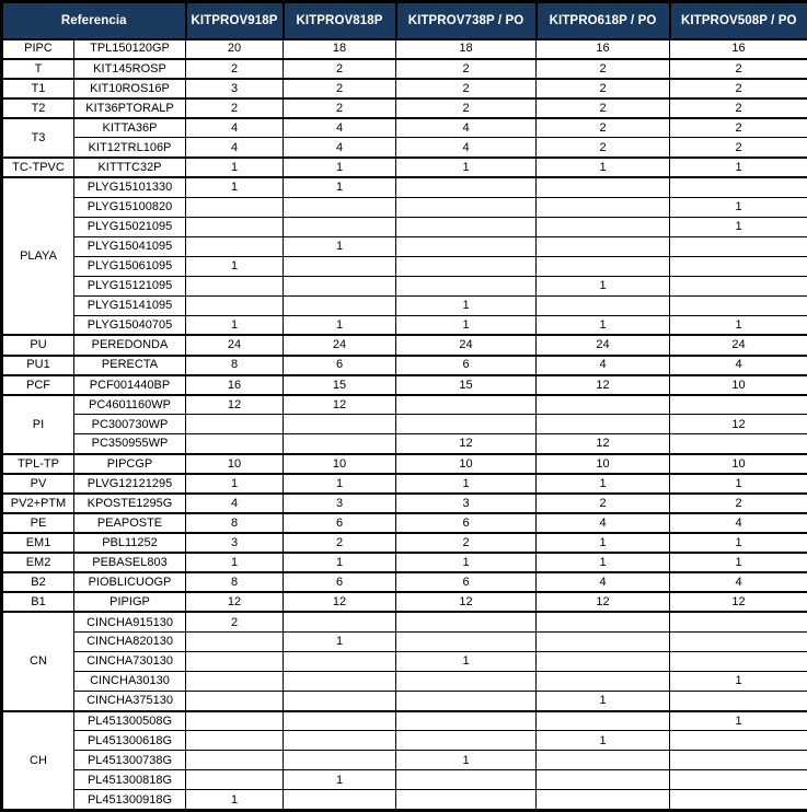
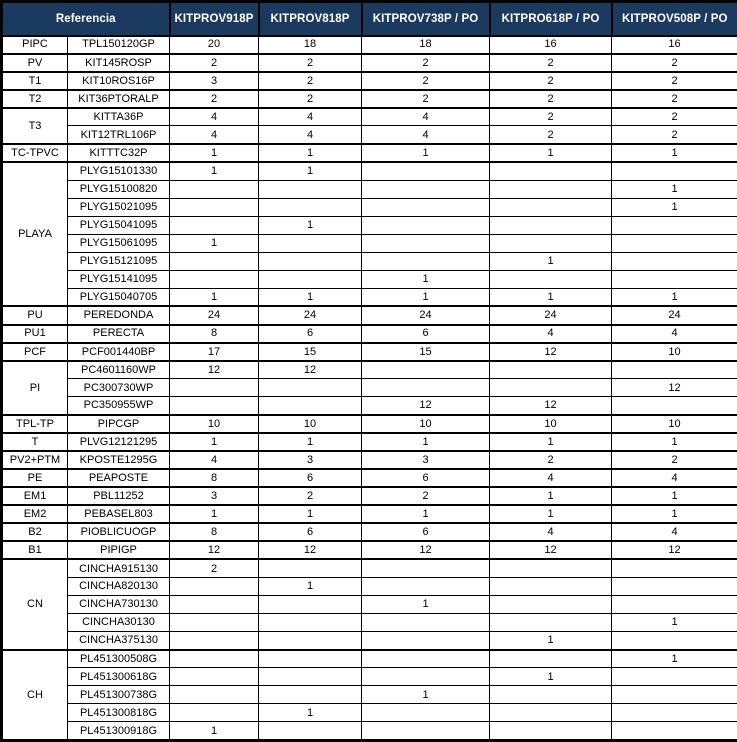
  Referencia	KITPROV918P	KITPROV818P	KITPROV738P / PO	KITPRO618P / PO	KITPROV508P / PO
  PIPC	TPL150120GP	20	18	18	16	16
- T	KIT145ROSP	2	2	2	2	2
+ PV	KIT145ROSP	2	2	2	2	2
  T1	KIT10ROS16P	3	2	2	2	2
  T2	KIT36PTORALP	2	2	2	2	2
  T3	KITTA36P	4	4	4	2	2
  KIT12TRL106P	4	4	4	2	2
  TC-TPVC	KITTTC32P	1	1	1	1	1
  PLAYA	PLYG15101330	1	1
  PLYG15100820					1
  PLYG15021095					1
  PLYG15041095		1
  PLYG15061095	1
  PLYG15121095				1
  PLYG15141095			1
  PLYG15040705	1	1	1	1	1
  PU	PEREDONDA	24	24	24	24	24
  PU1	PERECTA	8	6	6	4	4
- PCF	PCF001440BP	16	15	15	12	10
+ PCF	PCF001440BP	17	15	15	12	10
  PI	PC4601160WP	12	12
  PC300730WP					12
  PC350955WP			12	12
  TPL-TP	PIPCGP	10	10	10	10	10
- PV	PLVG12121295	1	1	1	1	1
+ T	PLVG12121295	1	1	1	1	1
  PV2+PTM	KPOSTE1295G	4	3	3	2	2
  PE	PEAPOSTE	8	6	6	4	4
  EM1	PBL11252	3	2	2	1	1
  EM2	PEBASEL803	1	1	1	1	1
  B2	PIOBLICUOGP	8	6	6	4	4
  B1	PIPIGP	12	12	12	12	12
  CN	CINCHA915130	2
  CINCHA820130		1
  CINCHA730130			1
  CINCHA30130					1
  CINCHA375130				1
  CH	PL451300508G					1
  PL451300618G				1
  PL451300738G			1
  PL451300818G		1
  PL451300918G	1
